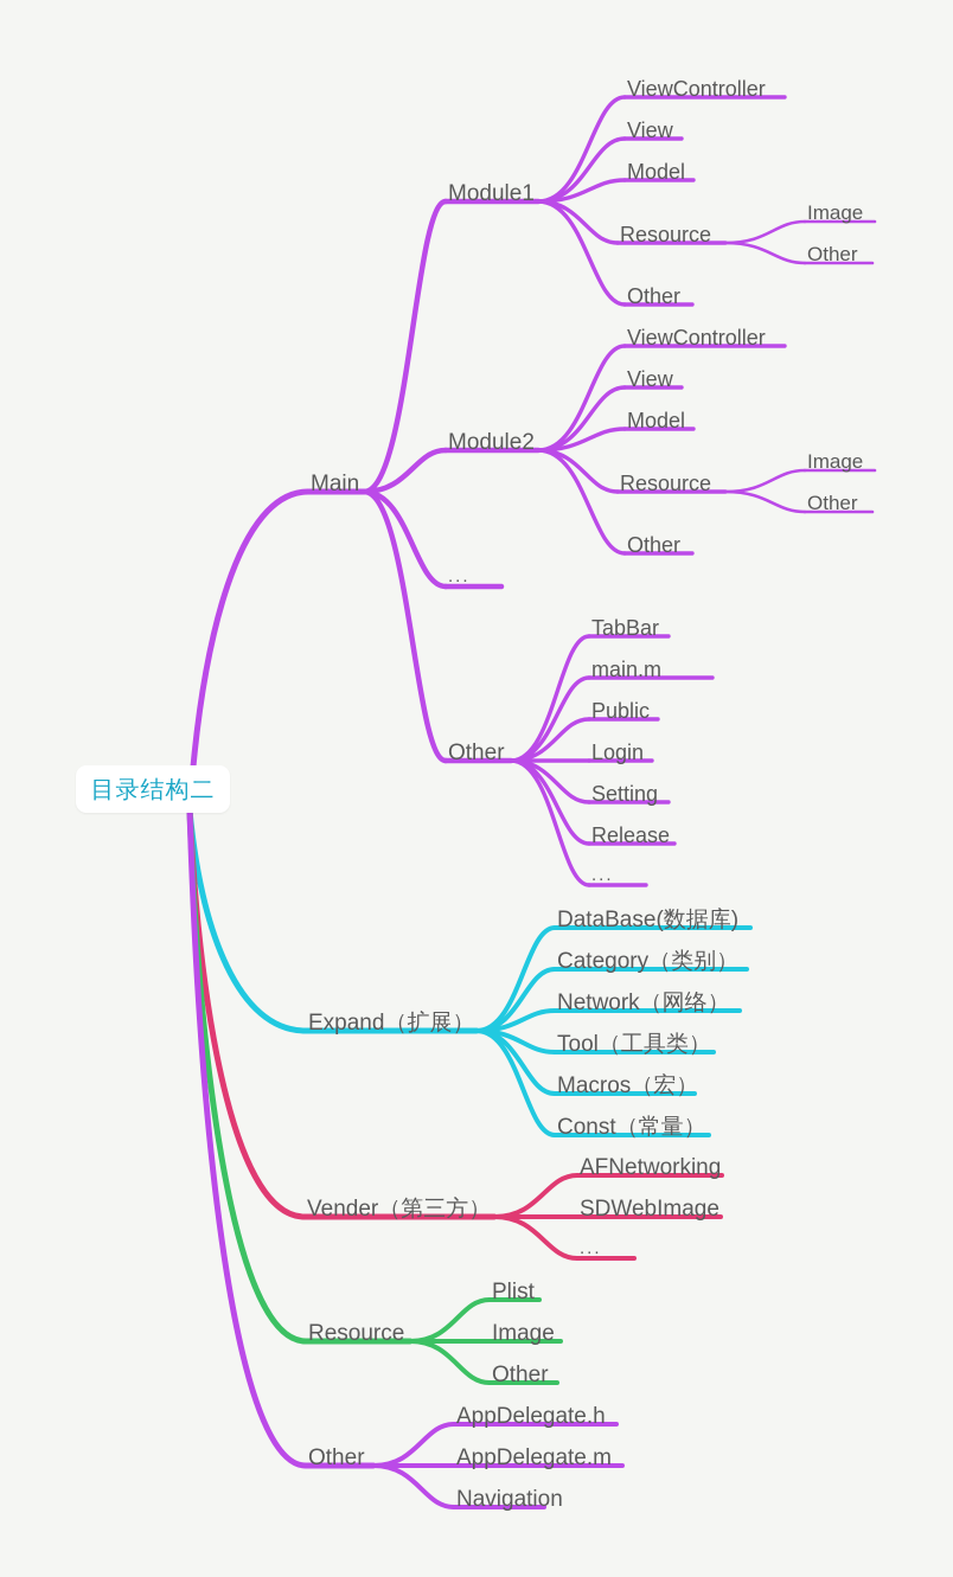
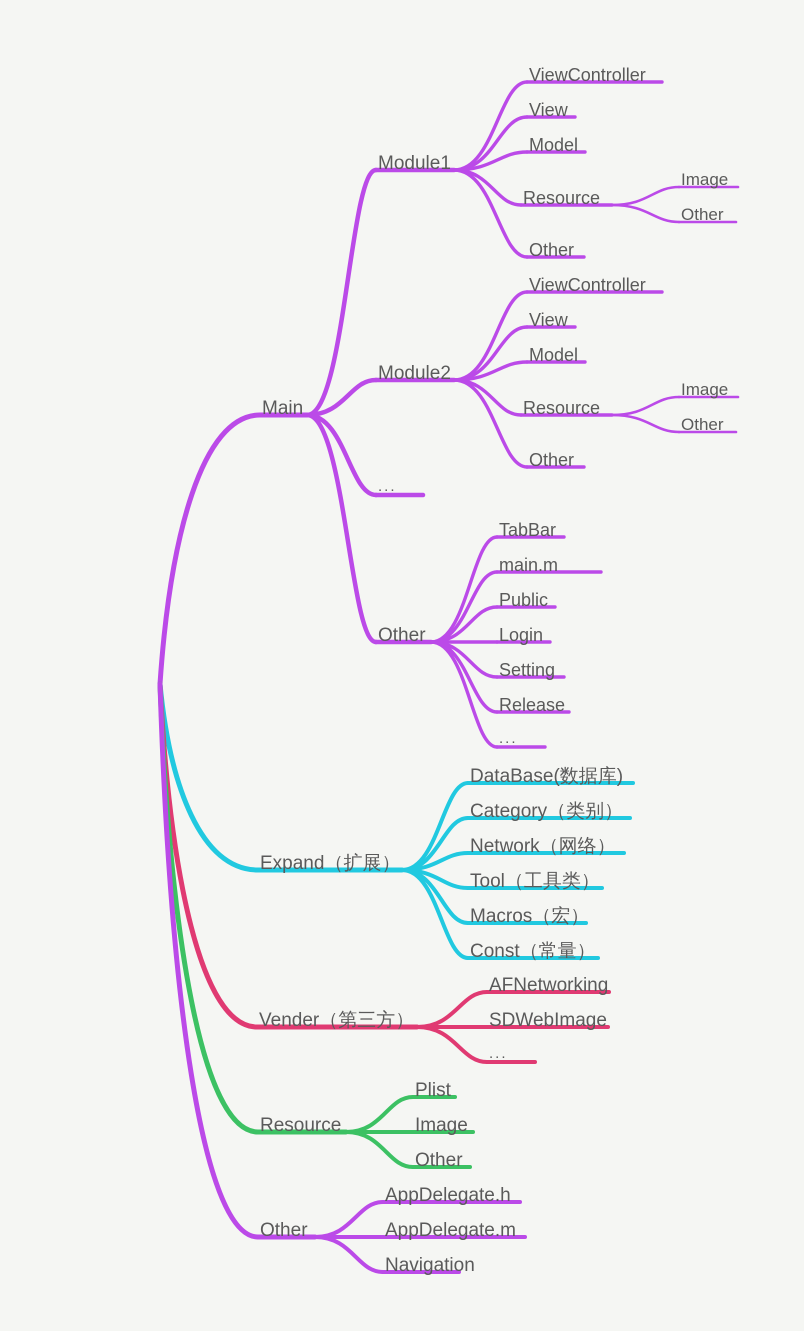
- 目录结构二
  Main
  Module1
  ViewController
  View
  Model
  Resource
  Image
  Other
  Other
  Module2
  ViewController
  View
  Model
  Resource
  Image
  Other
  Other
  ...
  Other
  TabBar
  main.m
  Public
  Login
  Setting
  Release
  ...
  Expand（扩展）
  DataBase(数据库)
  Category（类别）
  Network（网络）
  Tool（工具类）
  Macros（宏）
  Const（常量）
  Vender（第三方）
  AFNetworking
  SDWebImage
  ...
  Resource
  Plist
  Image
  Other
  Other
  AppDelegate.h
  AppDelegate.m
  Navigation
